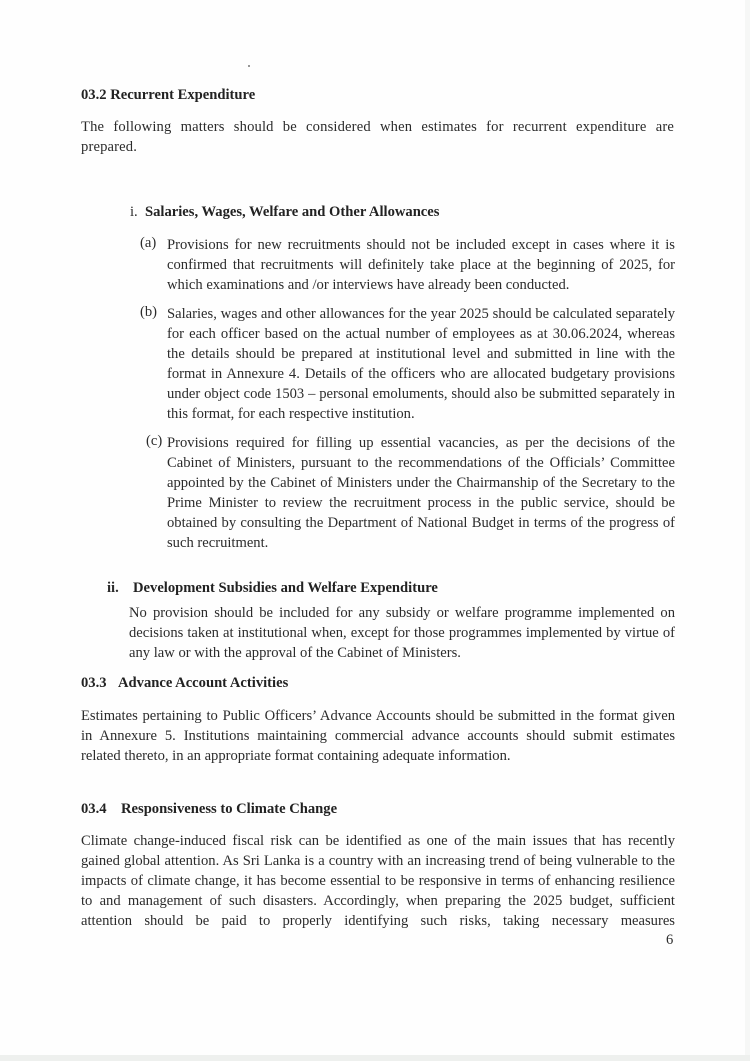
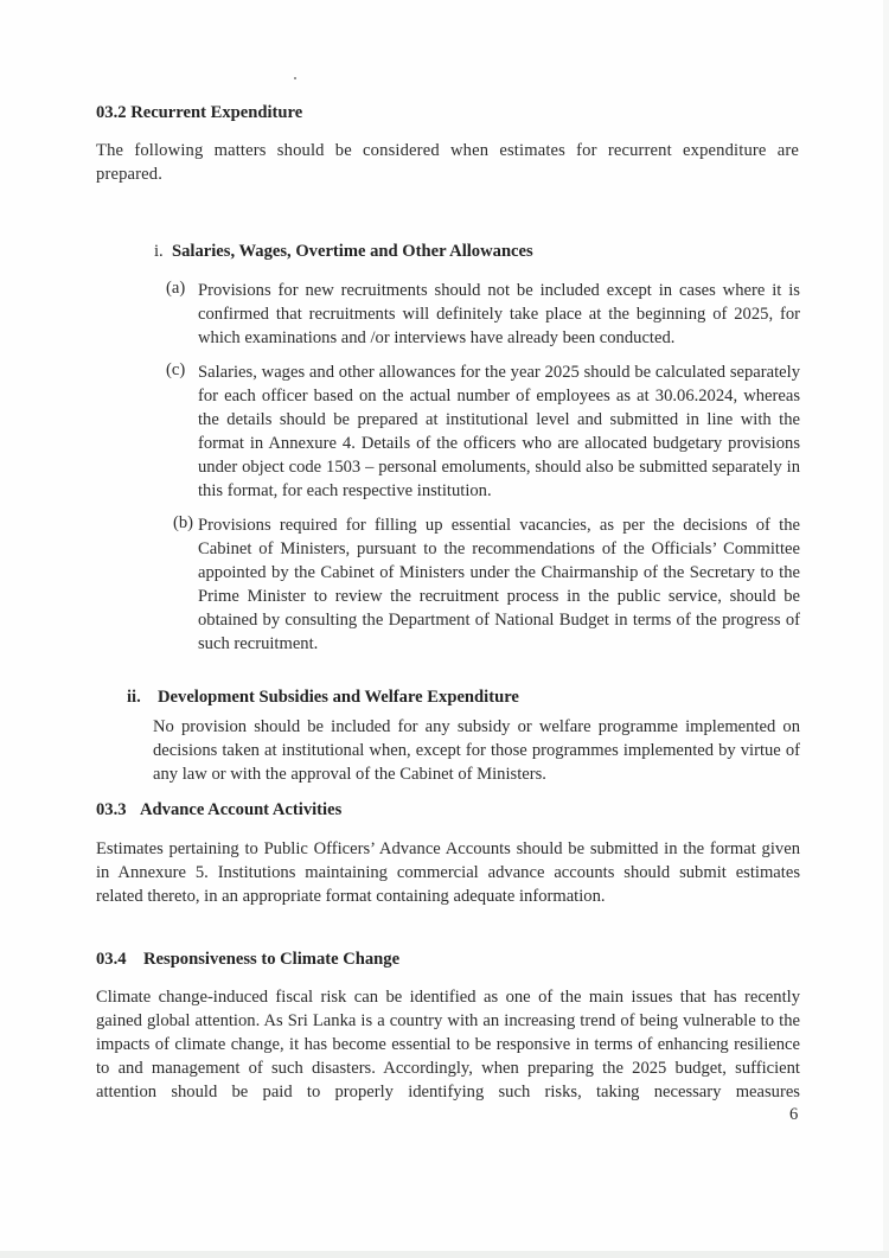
  03.2 Recurrent Expenditure
  The following matters should be considered when estimates for recurrent expenditure are prepared.
  i.
- Salaries, Wages, Welfare and Other Allowances
+ Salaries, Wages, Overtime and Other Allowances
  (a)
  Provisions for new recruitments should not be included except in cases where it is confirmed that recruitments will definitely take place at the beginning of 2025, for which examinations and /or interviews have already been conducted.
- (b)
+ (c)
  Salaries, wages and other allowances for the year 2025 should be calculated separately for each officer based on the actual number of employees as at 30.06.2024, whereas the details should be prepared at institutional level and submitted in line with the format in Annexure 4. Details of the officers who are allocated budgetary provisions under object code 1503 – personal emoluments, should also be submitted separately in this format, for each respective institution.
- (c)
+ (b)
  Provisions required for filling up essential vacancies, as per the decisions of the Cabinet of Ministers, pursuant to the recommendations of the Officials’ Committee appointed by the Cabinet of Ministers under the Chairmanship of the Secretary to the Prime Minister to review the recruitment process in the public service, should be obtained by consulting the Department of National Budget in terms of the progress of such recruitment.
  ii.
  Development Subsidies and Welfare Expenditure
  No provision should be included for any subsidy or welfare programme implemented on decisions taken at institutional when, except for those programmes implemented by virtue of any law or with the approval of the Cabinet of Ministers.
  03.3
  Advance Account Activities
  Estimates pertaining to Public Officers’ Advance Accounts should be submitted in the format given in Annexure 5. Institutions maintaining commercial advance accounts should submit estimates related thereto, in an appropriate format containing adequate information.
  03.4
  Responsiveness to Climate Change
  Climate change-induced fiscal risk can be identified as one of the main issues that has recently gained global attention. As Sri Lanka is a country with an increasing trend of being vulnerable to the impacts of climate change, it has become essential to be responsive in terms of enhancing resilience to and management of such disasters. Accordingly, when preparing the 2025 budget, sufficient attention should be paid to properly identifying such risks, taking necessary measures
  6
